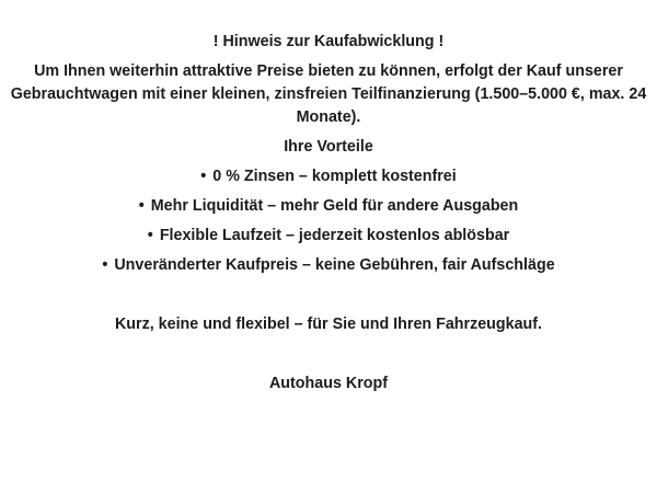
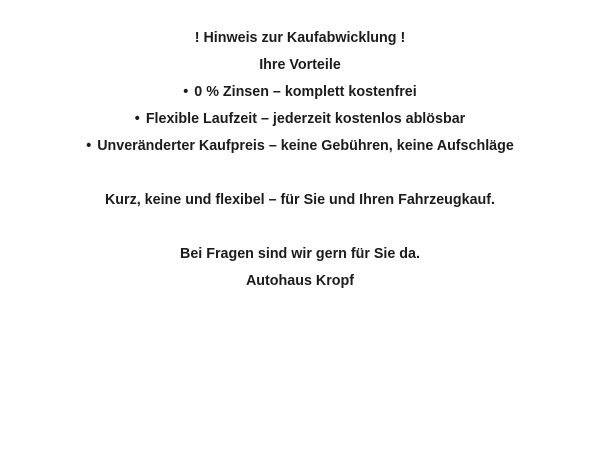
  ! Hinweis zur Kaufabwicklung !
- Um Ihnen weiterhin attraktive Preise bieten zu können, erfolgt der Kauf unserer Gebrauchtwagen mit einer kleinen, zinsfreien Teilfinanzierung (1.500–5.000 €, max. 24 Monate).
  Ihre Vorteile
  • 0 % Zinsen – komplett kostenfrei
- • Mehr Liquidität – mehr Geld für andere Ausgaben
  • Flexible Laufzeit – jederzeit kostenlos ablösbar
- • Unveränderter Kaufpreis – keine Gebühren, fair Aufschläge
+ • Unveränderter Kaufpreis – keine Gebühren, keine Aufschläge
  Kurz, keine und flexibel – für Sie und Ihren Fahrzeugkauf.
+ Bei Fragen sind wir gern für Sie da.
  Autohaus Kropf
